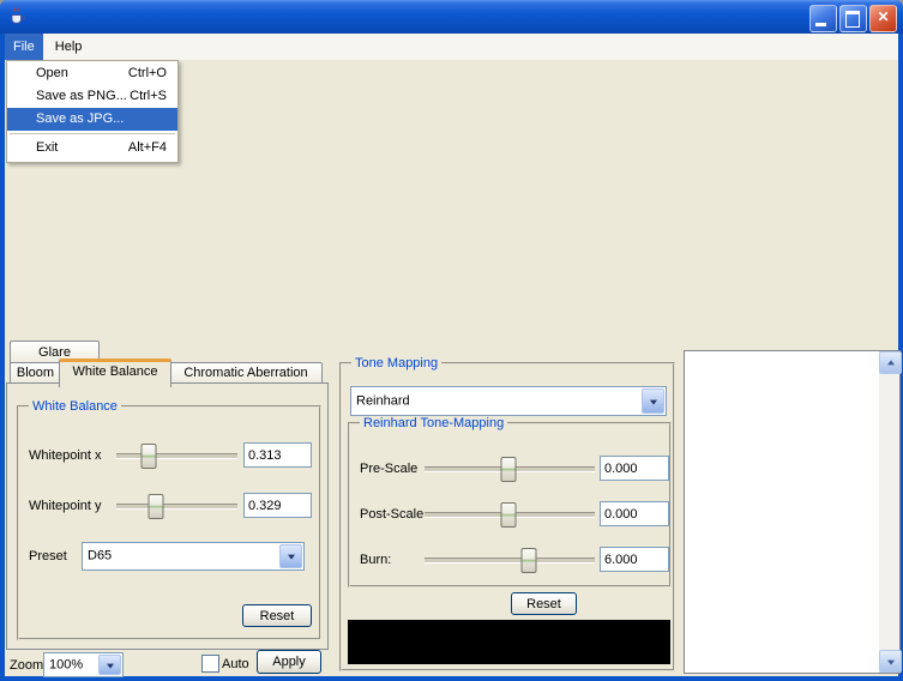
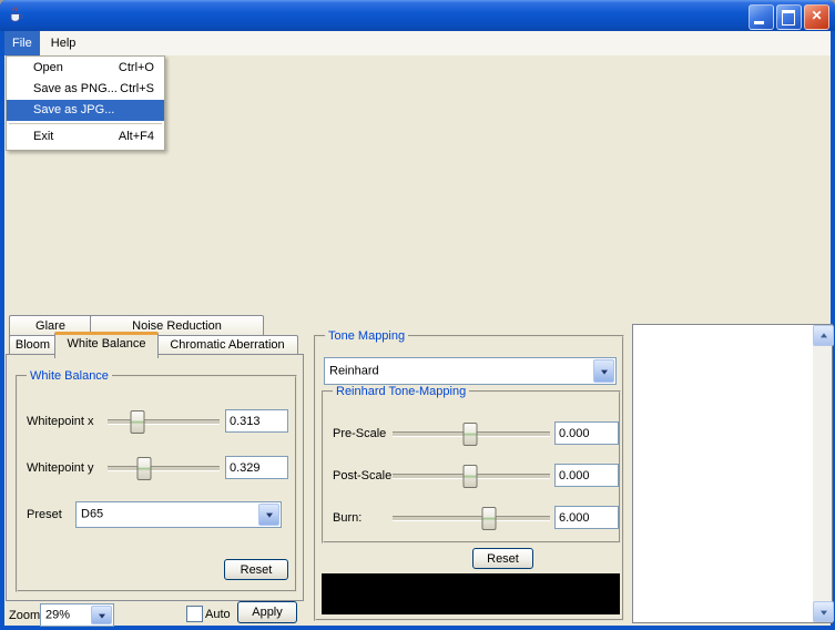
  ✕
  File Help
  Open
  Ctrl+O
  Save as PNG...
  Ctrl+S
  Save as JPG...
  Exit
  Alt+F4
  Glare
+ Noise Reduction
  Bloom
  White Balance
  Chromatic Aberration
  White Balance
  Whitepoint x
  0.313
  Whitepoint y
  0.329
  Preset
  D65
  Reset
  Tone Mapping
  Reinhard
  Reinhard Tone-Mapping
  Pre-Scale
  0.000
  Post-Scale
  0.000
  Burn:
  6.000
  Reset
  Zoom
- 100%
+ 29%
  Auto
  Apply
